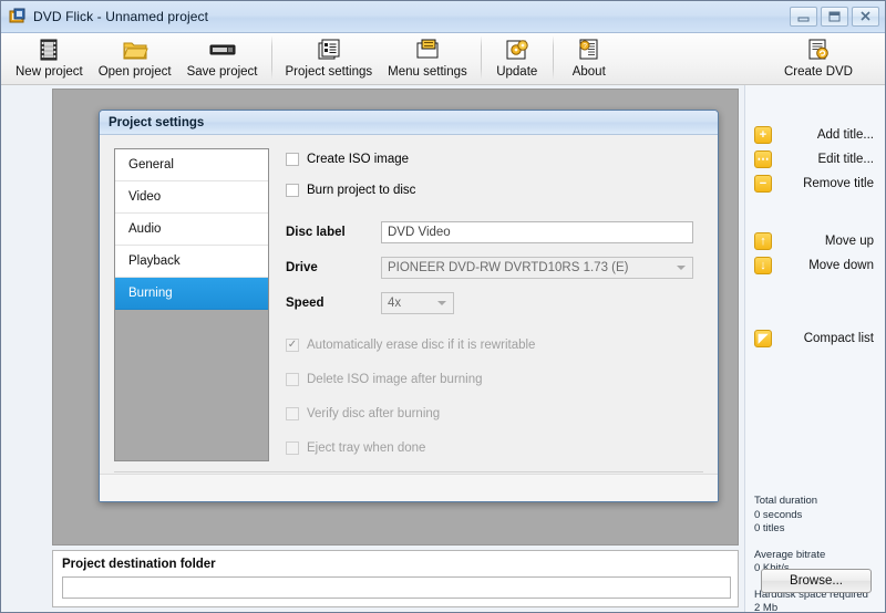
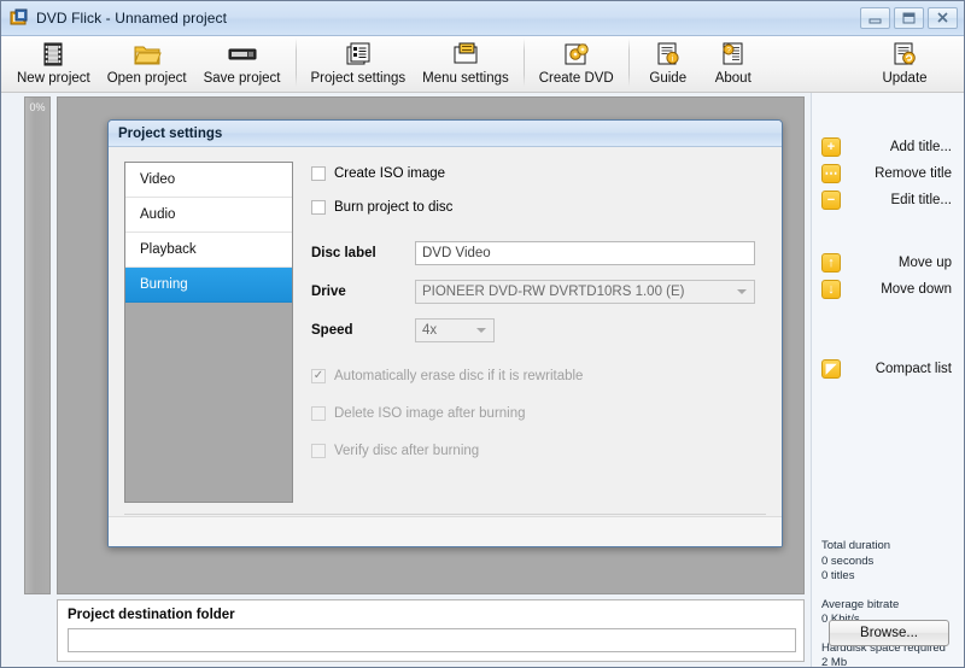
  DVD Flick - Unnamed project
  New project
  Open project
  Save project
  Project settings
  Menu settings
- Update
+ Create DVD
+ i
+ Guide
  About
- Create DVD
+ Update
+ 0%
  Project destination folder
  +
  Add title...
  ⋯
- Edit title...
+ Remove title
  −
- Remove title
+ Edit title...
  ↑
  Move up
  ↓
  Move down
  ◤
  Compact list
  Total duration
  0 seconds
  0 titles
  Average bitrate
  Harddisk space required
  2 Mb
  Browse...
  Project settings
- General
  Video
  Audio
  Playback
  Burning
  Create ISO image
  Burn project to disc
  Disc label
  DVD Video
  Drive
- PIONEER DVD-RW DVRTD10RS 1.73 (E)
+ PIONEER DVD-RW DVRTD10RS 1.00 (E)
  Speed
  4x
  ✓
  Automatically erase disc if it is rewritable
  Delete ISO image after burning
  Verify disc after burning
- Eject tray when done
